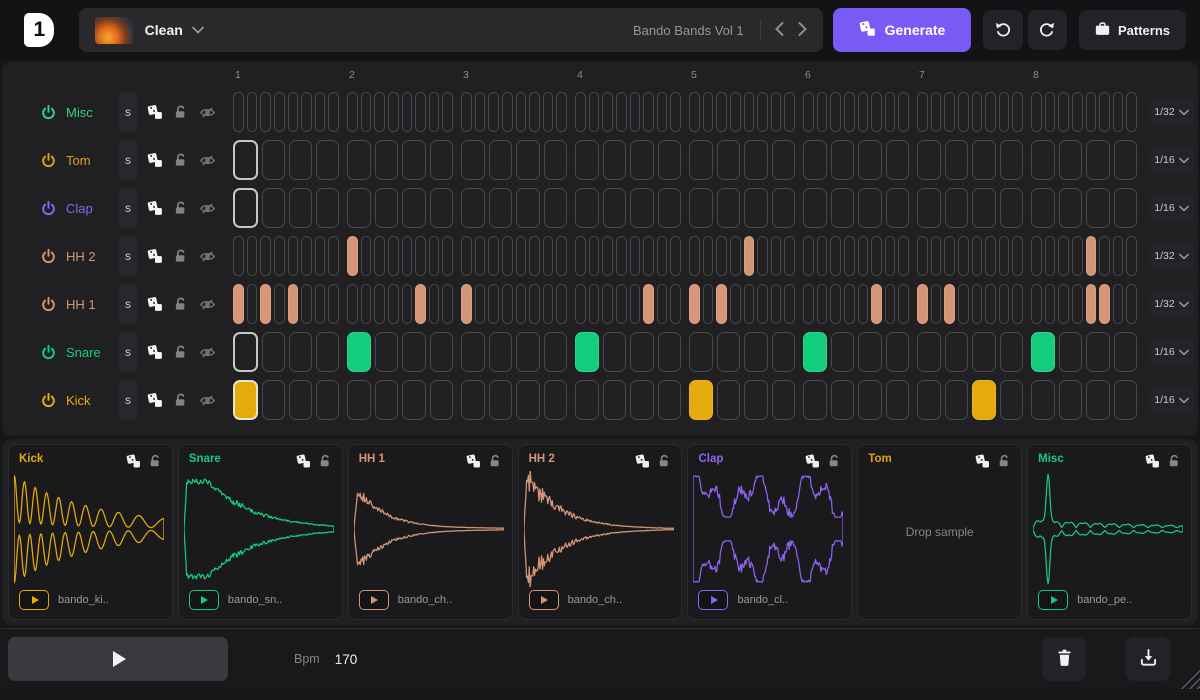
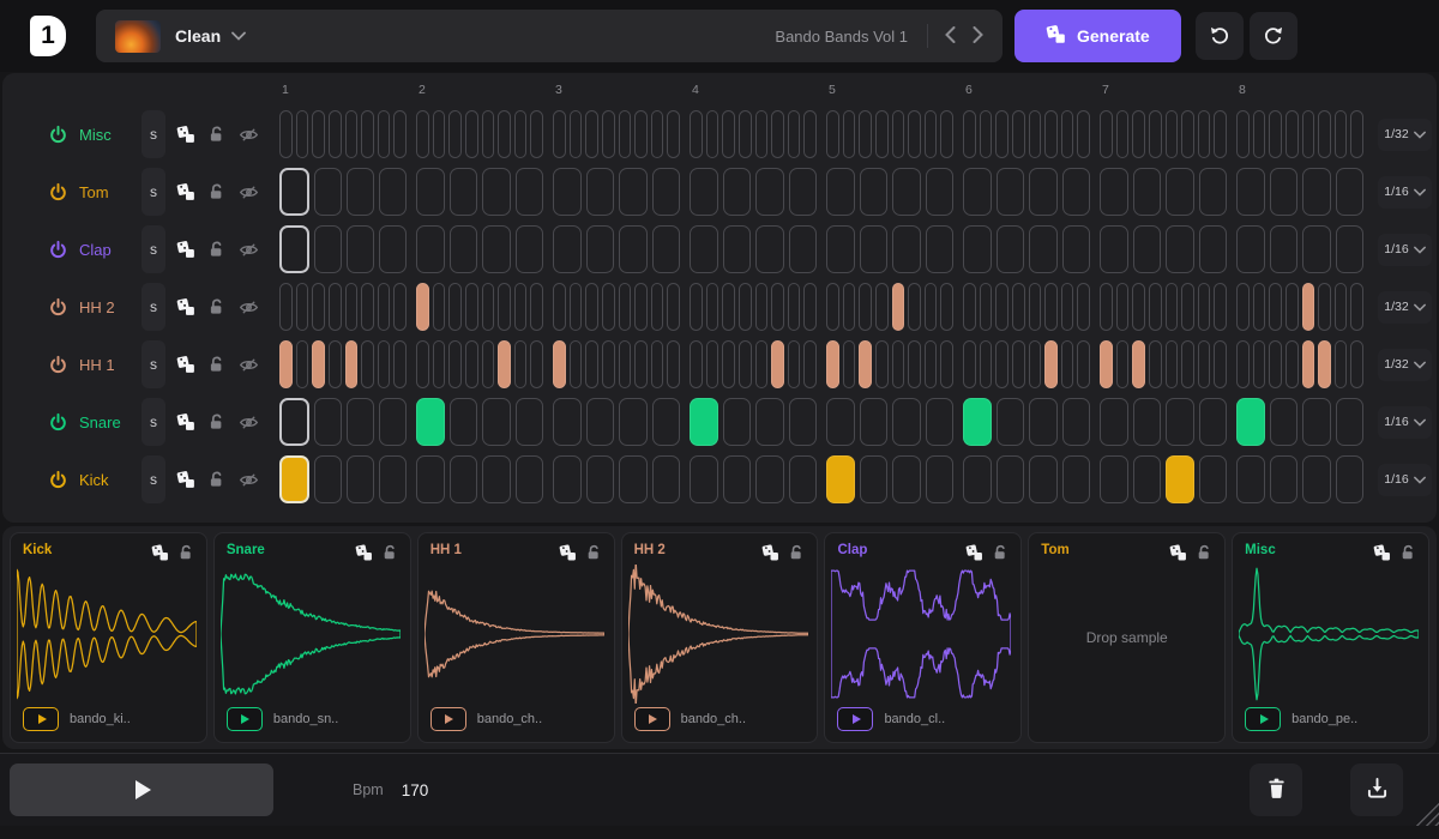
  1
  Clean
  Bando Bands Vol 1
  Generate
- Patterns
  1
  2
  3
  4
  5
  6
  7
  8
  Misc
  s
  1/32
  Tom
  s
  1/16
  Clap
  s
  1/16
  HH 2
  s
  1/32
  HH 1
  s
  1/32
  Snare
  s
  1/16
  Kick
  s
  1/16
  Kick
  bando_ki..
  Snare
  bando_sn..
  HH 1
  bando_ch..
  HH 2
  bando_ch..
  Clap
  bando_cl..
  Tom
  Drop sample
  Misc
  bando_pe..
  Bpm
  170
